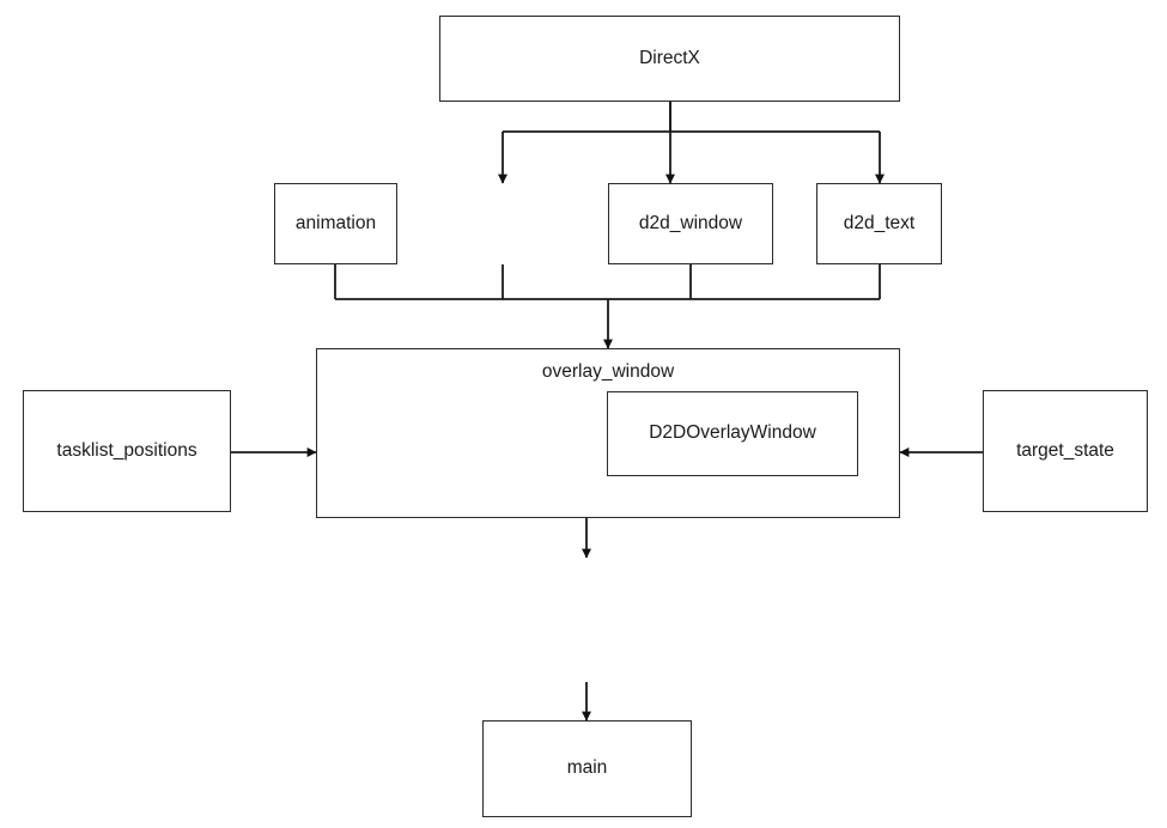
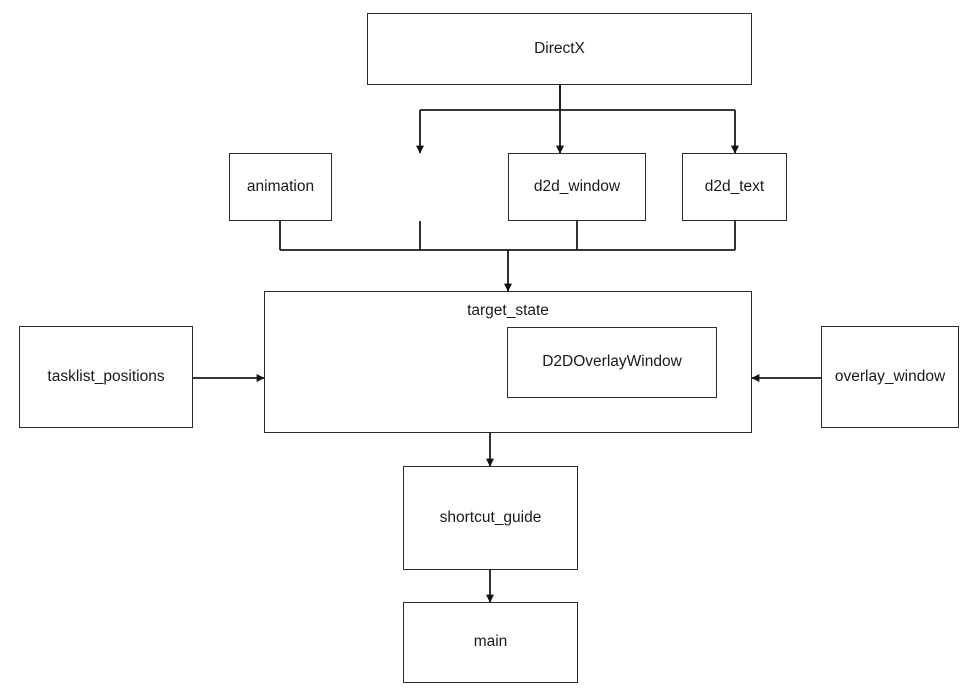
  DirectX
  animation
  d2d_window
  d2d_text
- overlay_window
+ target_state
  D2DOverlayWindow
  tasklist_positions
- target_state
+ overlay_window
+ shortcut_guide
  main
